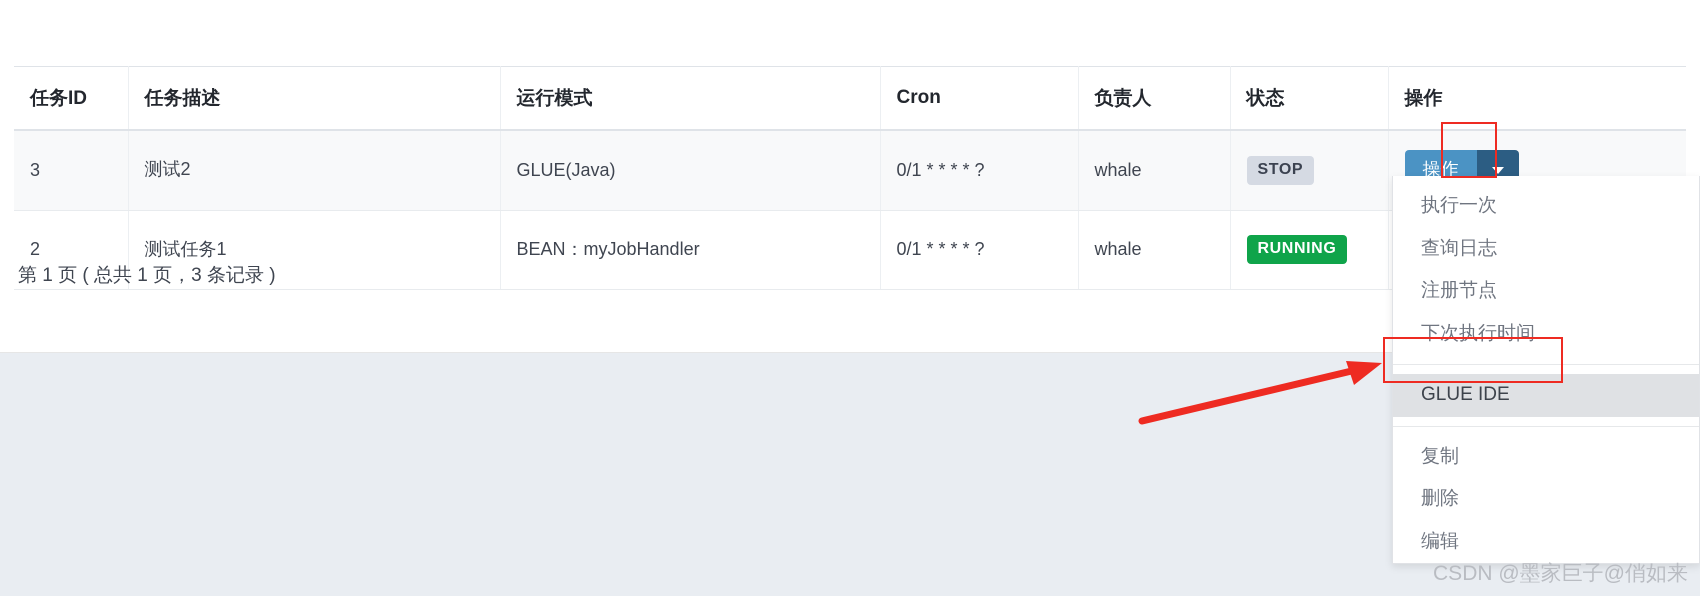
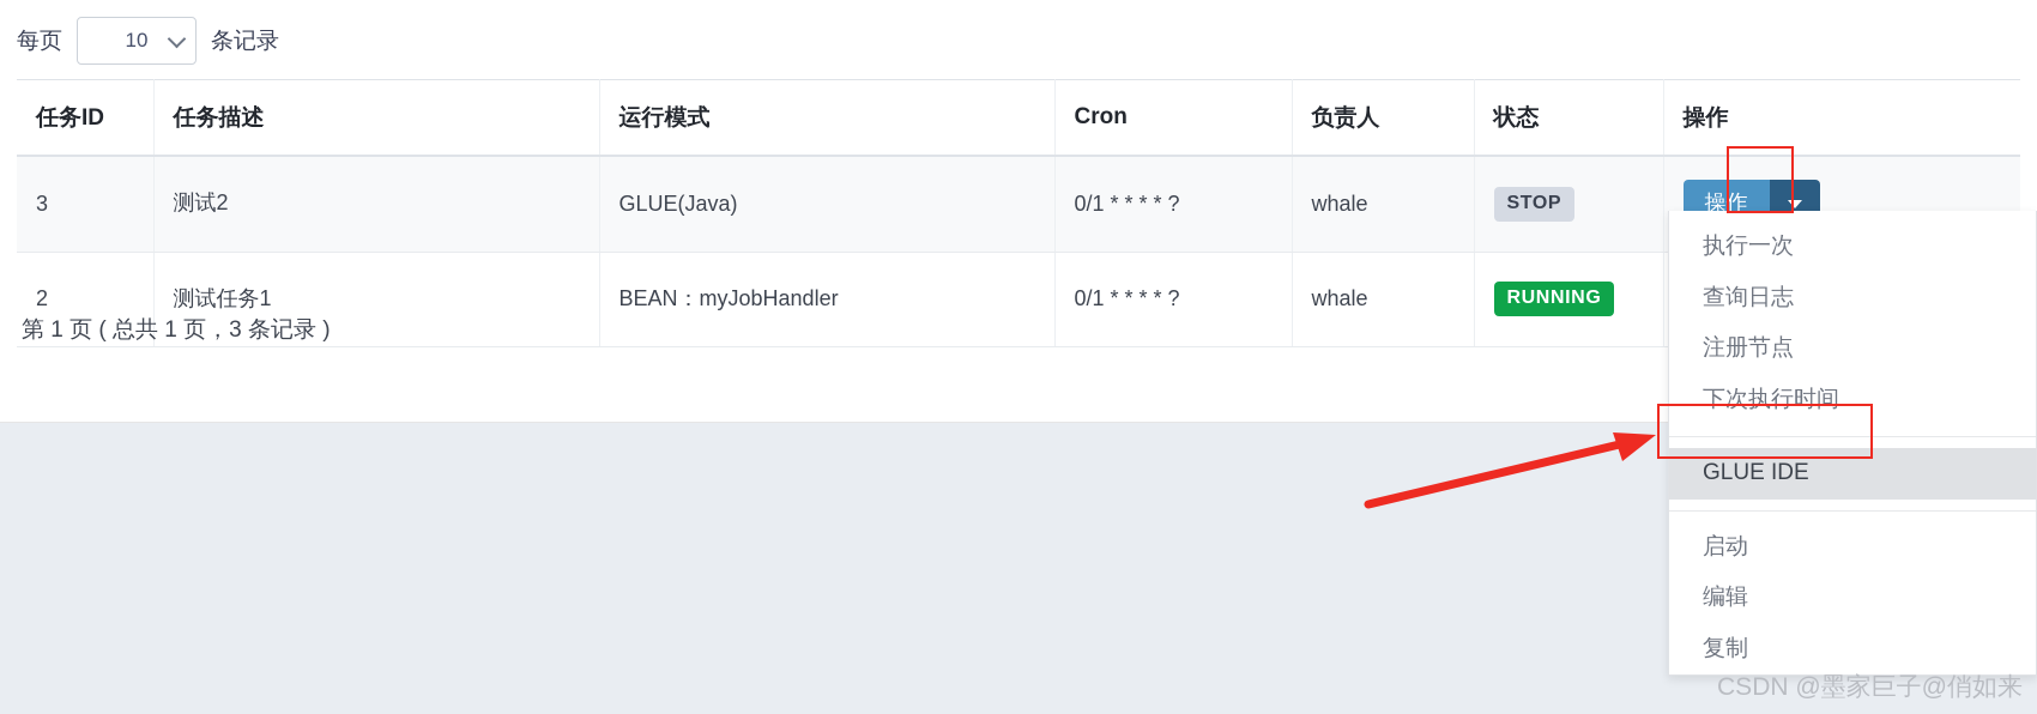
+ 每页
+ 10
+ 条记录
  任务ID	任务描述	运行模式	Cron	负责人	状态	操作
  3	测试2	GLUE(Java)	0/1 * * * * ?	whale	STOP	操作
  2	测试任务1	BEAN：myJobHandler	0/1 * * * * ?	whale	RUNNING
  第 1 页 ( 总共 1 页，3 条记录 )
  执行一次
  查询日志
  注册节点
  下次执行时间
  GLUE IDE
+ 启动
- 复制
+ 编辑
- 删除
- 编辑
+ 复制
  CSDN @墨家巨子@俏如来
